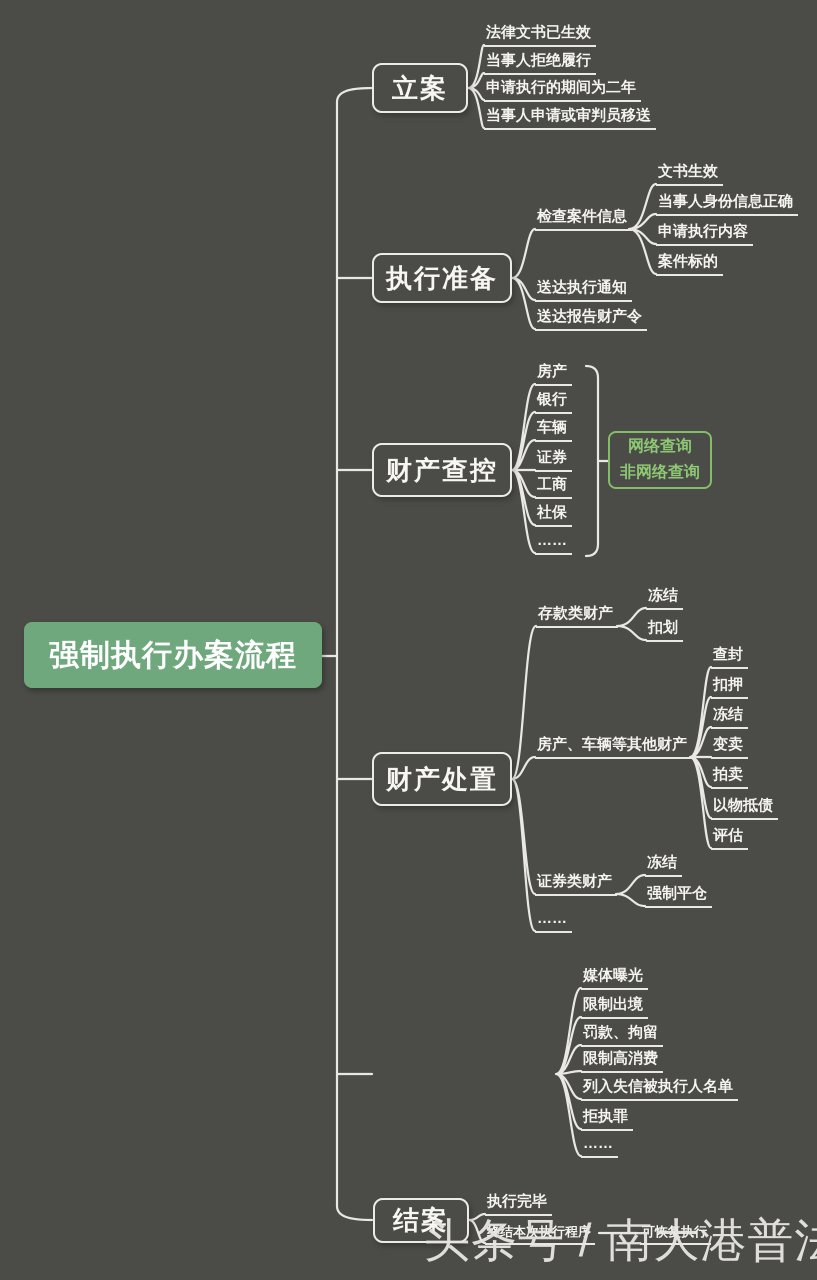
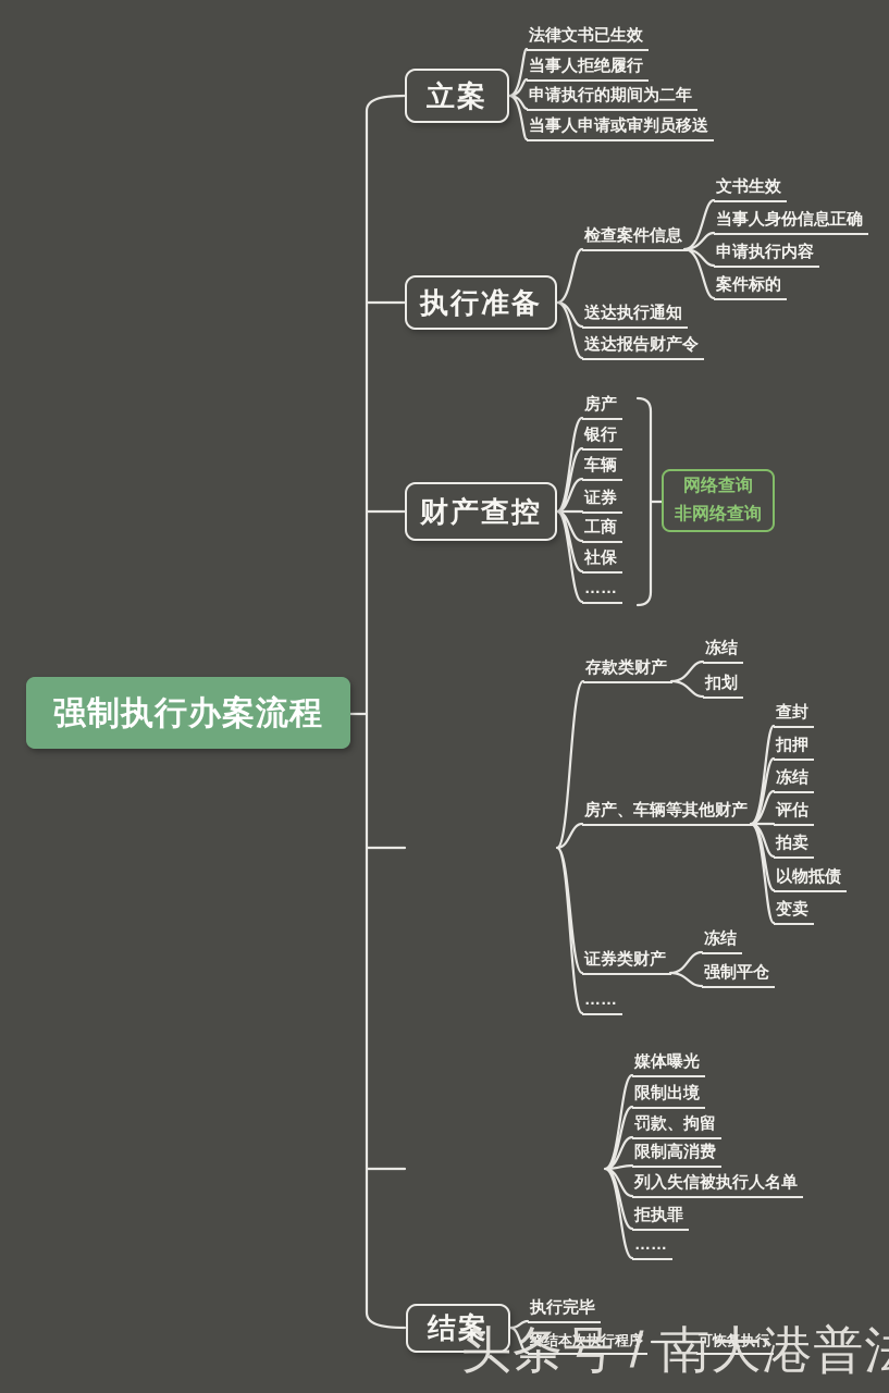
  强制执行办案流程
  立案
  执行准备
  财产查控
- 财产处置
  结案
  法律文书已生效
  当事人拒绝履行
  申请执行的期间为二年
  当事人申请或审判员移送
  检查案件信息
  文书生效
  当事人身份信息正确
  申请执行内容
  案件标的
  送达执行通知
  送达报告财产令
  房产
  银行
  车辆
  证券
  工商
  社保
  ……
  网络查询
  非网络查询
  存款类财产
  冻结
  扣划
  房产、车辆等其他财产
  查封
  扣押
  冻结
- 变卖
+ 评估
  拍卖
  以物抵债
- 评估
+ 变卖
  证券类财产
  冻结
  强制平仓
  ……
  媒体曝光
  限制出境
  罚款、拘留
  限制高消费
  列入失信被执行人名单
  拒执罪
  ……
  执行完毕
  终结本次执行程序
  可恢复执行
  头条号 / 南大港普
